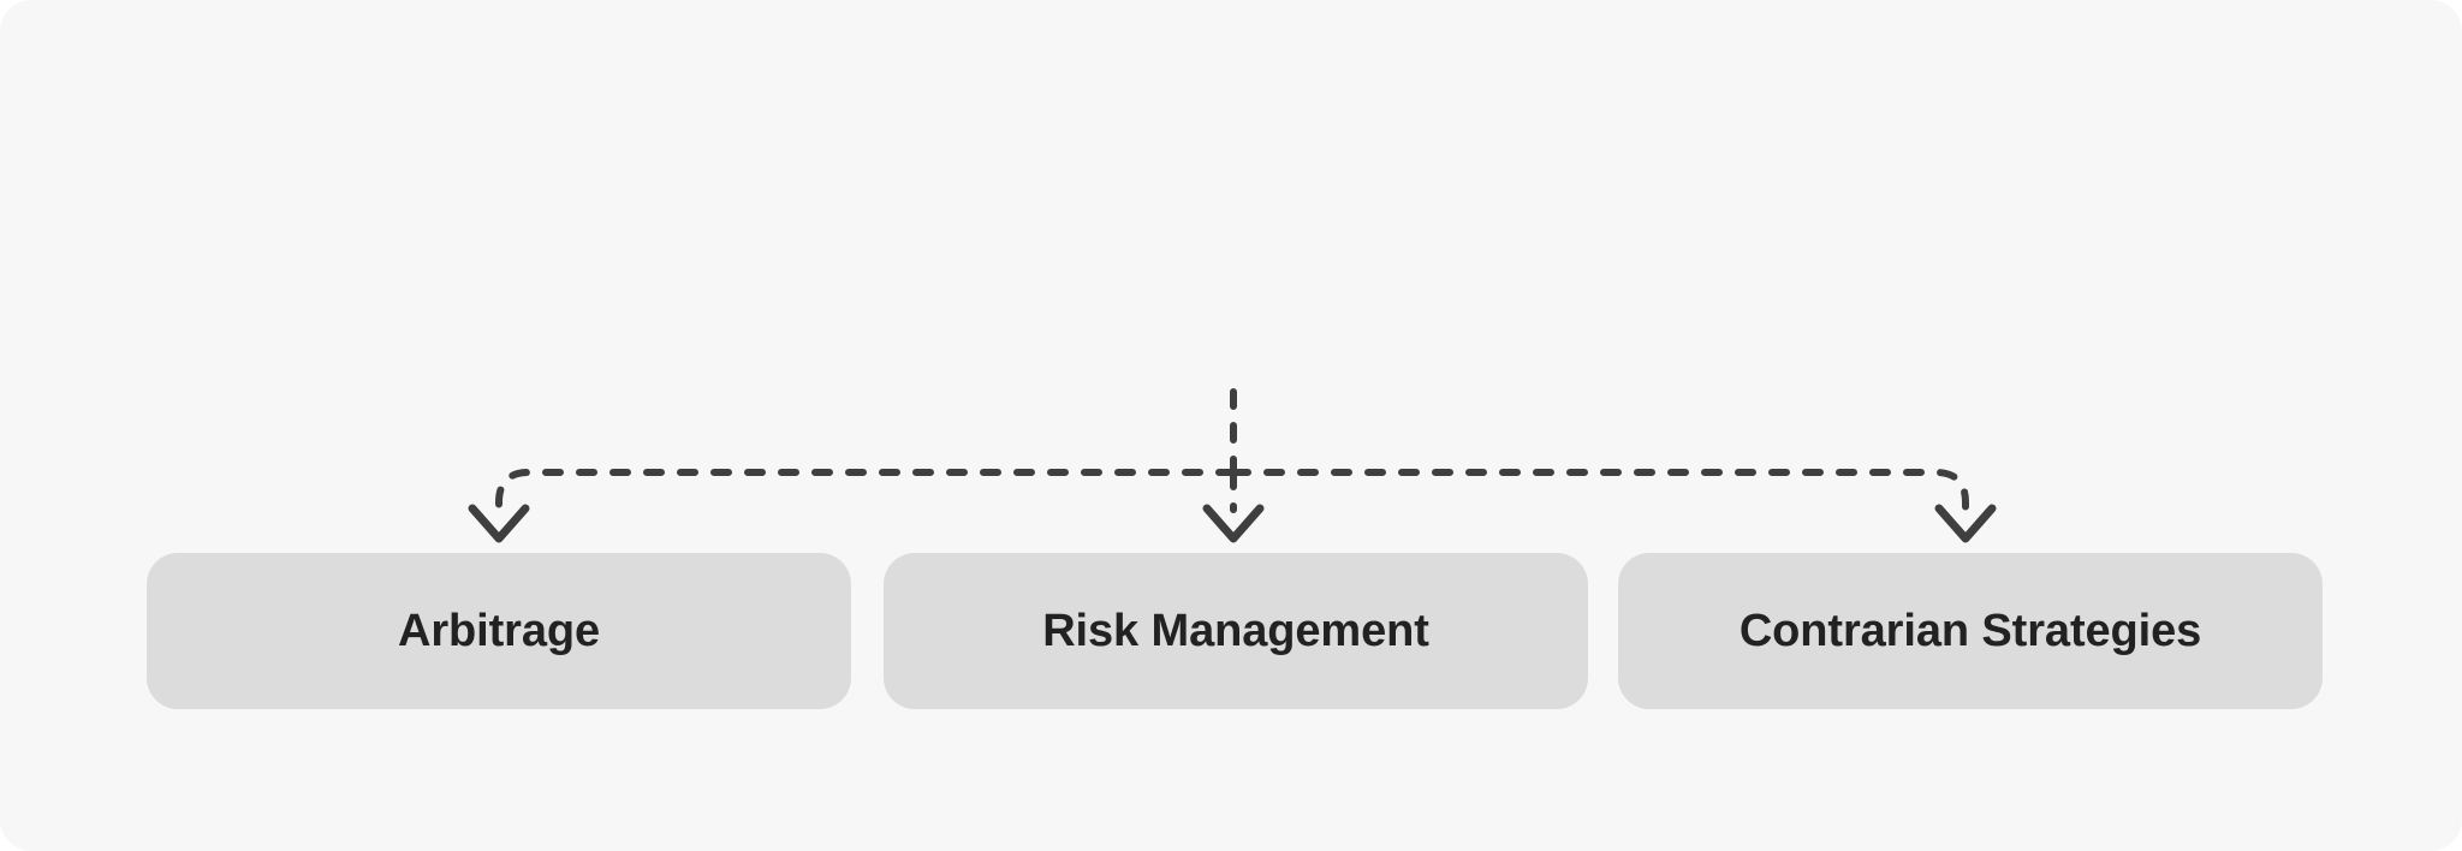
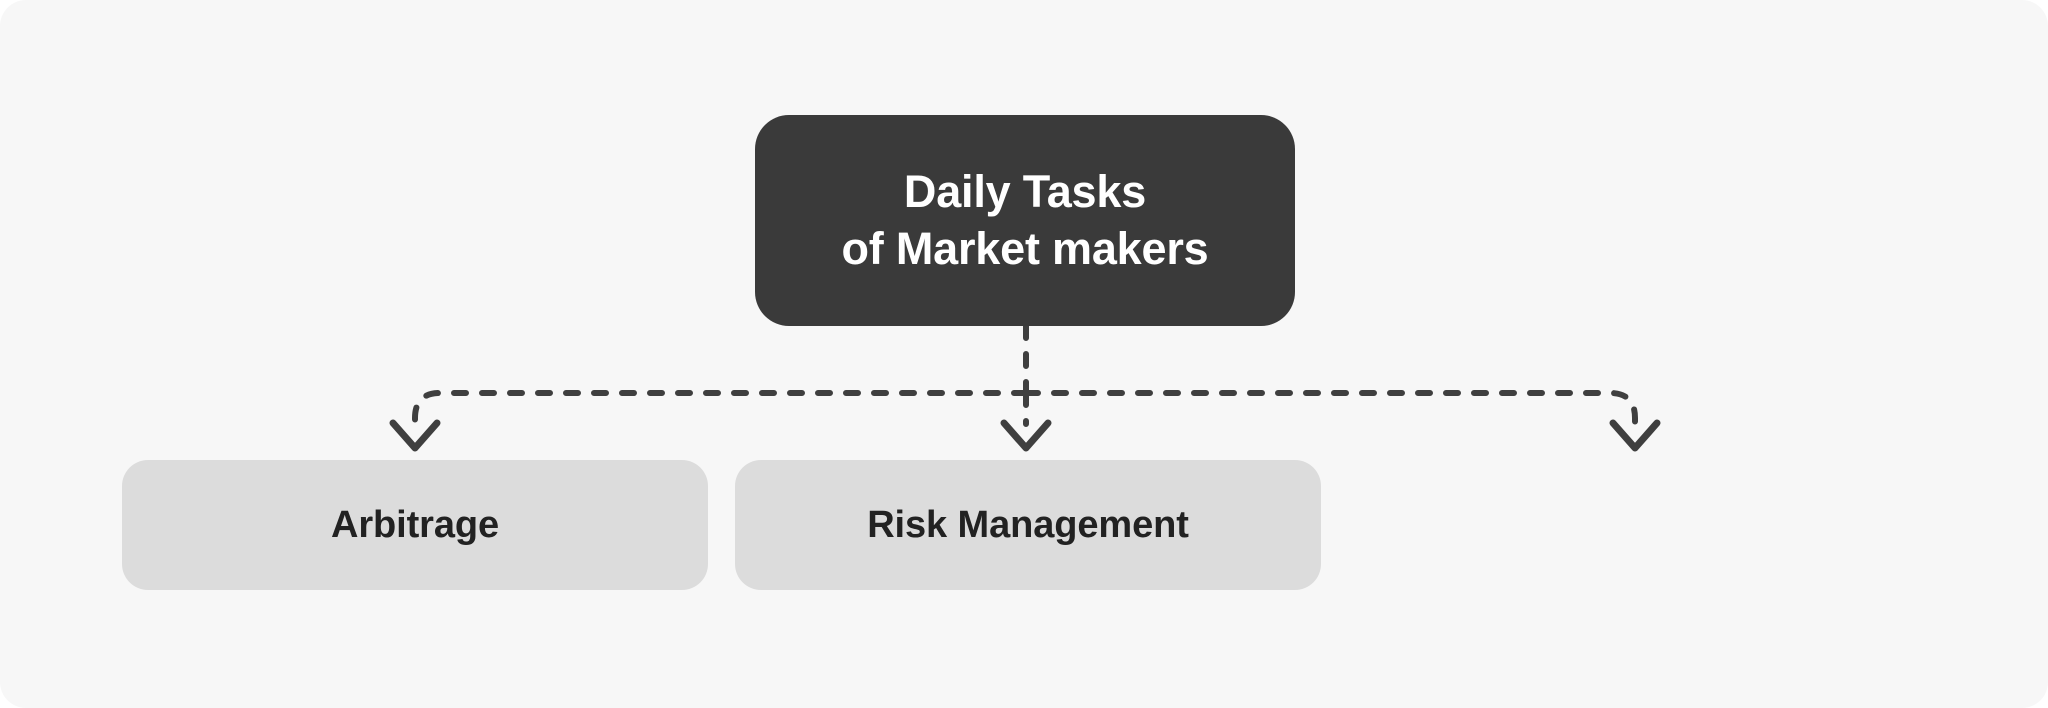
+ Daily Tasks
+ of Market makers
  Arbitrage
  Risk Management
- Contrarian Strategies
